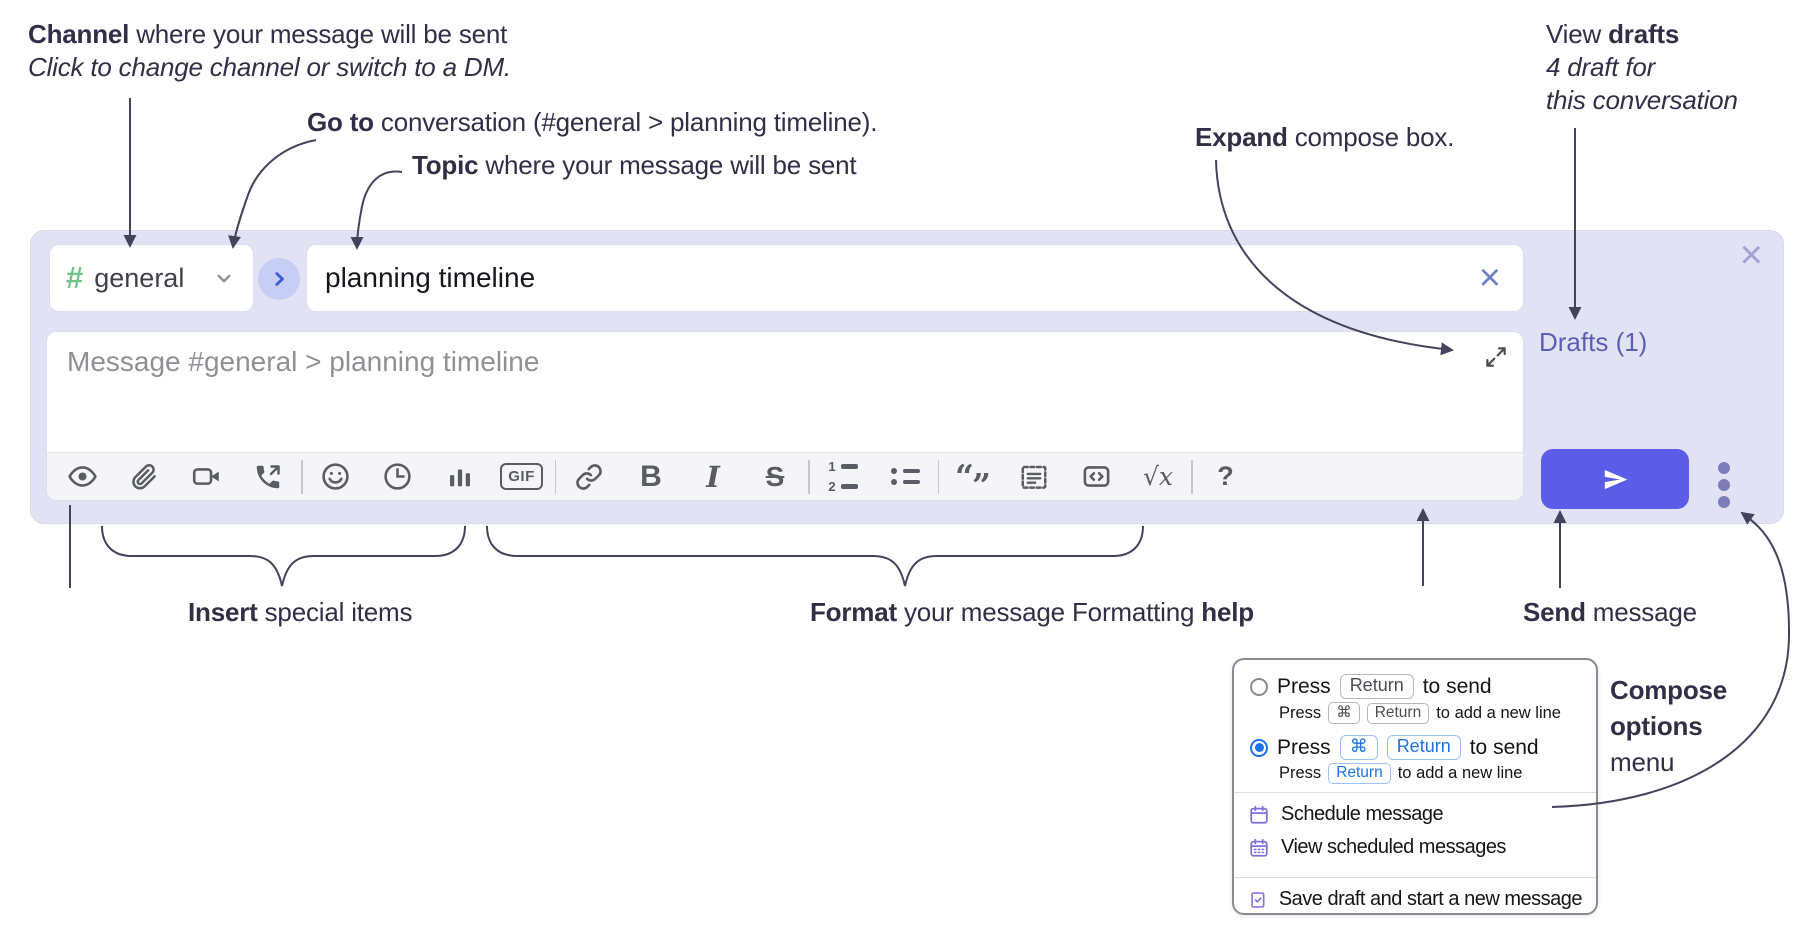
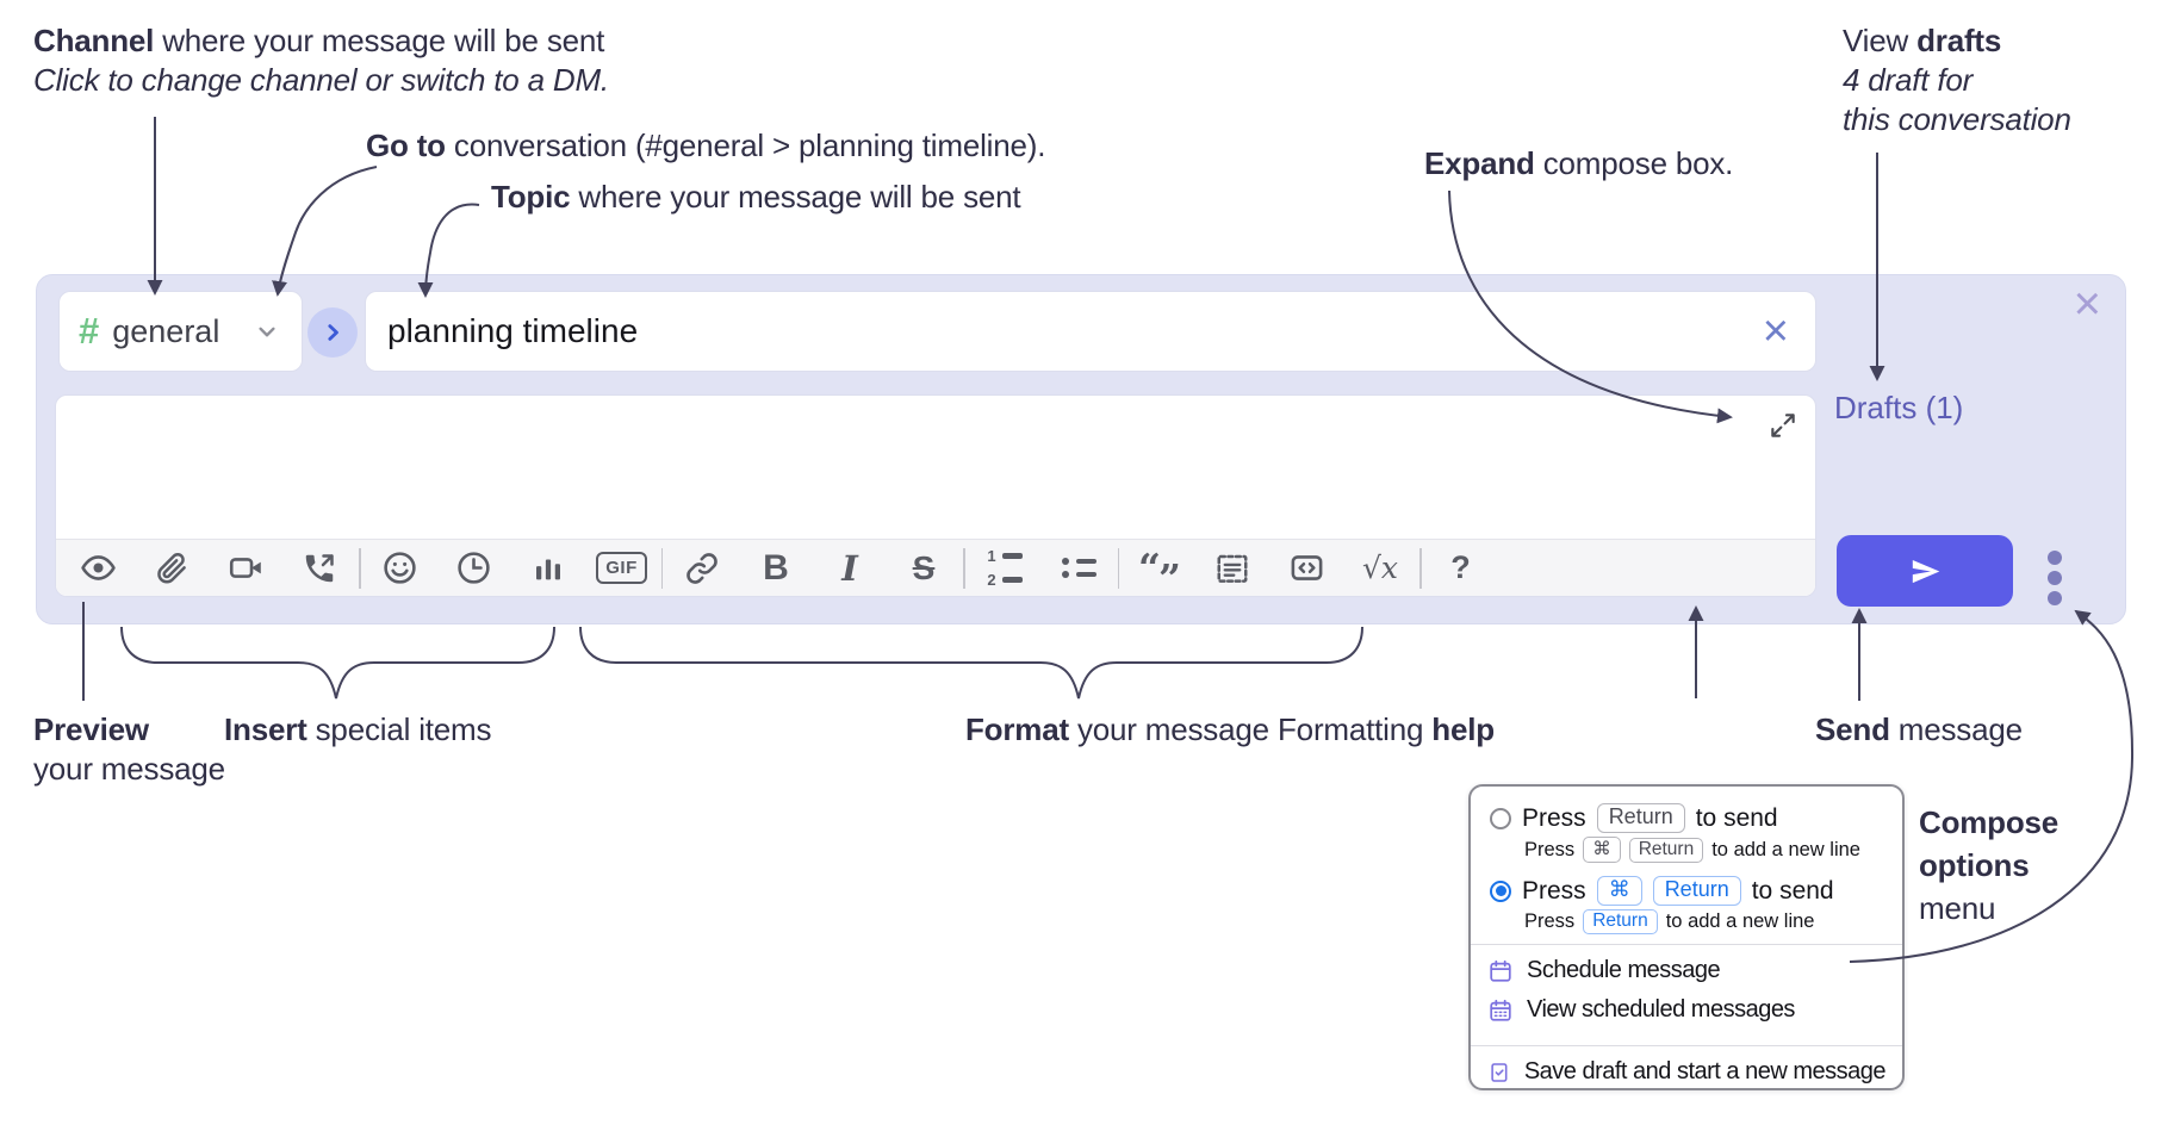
  Channel where your message will be sent
  Click to change channel or switch to a DM.
  Go to conversation (#general > planning timeline).
  Topic where your message will be sent
  Expand compose box.
  View drafts
  4 draft for
  this conversation
+ Preview
+ your message
  Insert special items
  Format your message
  Formatting help
  Send message
  Compose
  options
  menu
  #
  general
  planning timeline
  ×
- Message #general > planning timeline
  GIF
  B
  I
  S
  “
  ”
  √x
  ?
  Drafts (1)
  ×
  Press
  Return
  to send
  Press
  ⌘
  Return
  to add a new line
  Press
  ⌘
  Return
  to send
  Press
  Return
  to add a new line
  Schedule message
  View scheduled messages
  Save draft and start a new message
